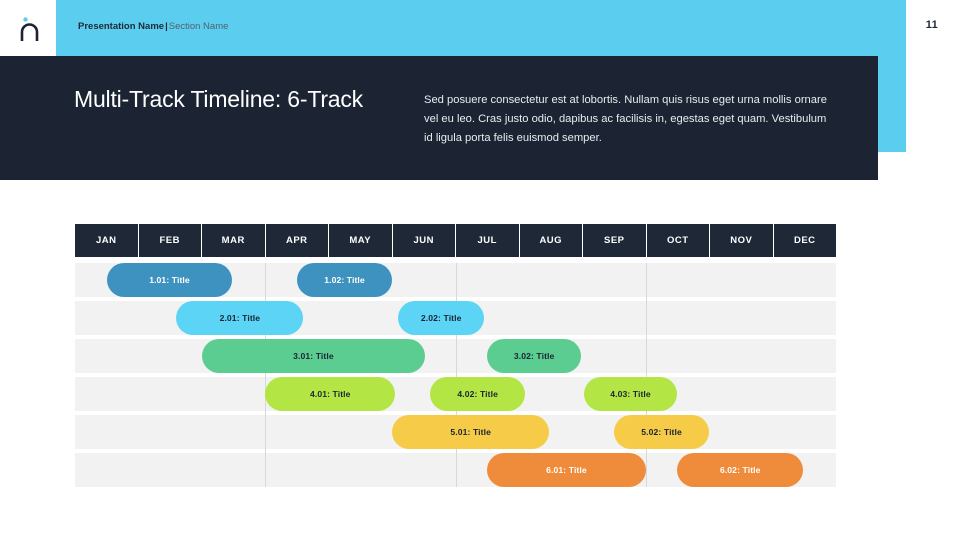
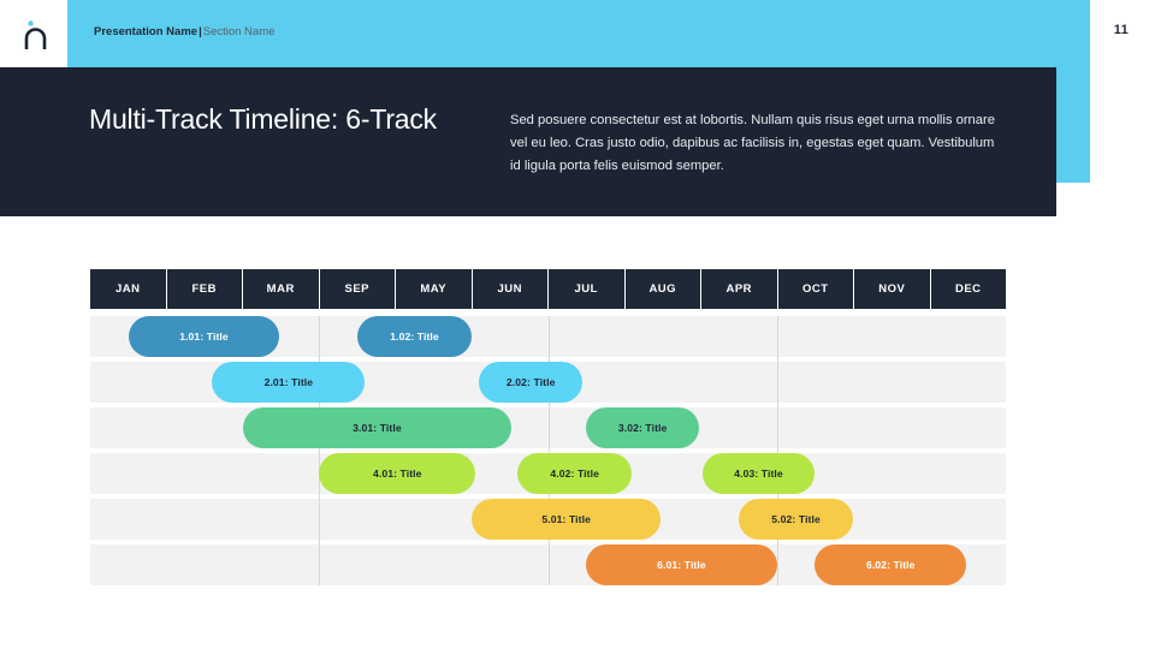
  Presentation Name|Section Name
  11
  Multi-Track Timeline: 6-Track
  Sed posuere consectetur est at lobortis. Nullam quis risus eget urna mollis ornare vel eu leo. Cras justo odio, dapibus ac facilisis in, egestas eget quam. Vestibulum id ligula porta felis euismod semper.
  JAN
  FEB
  MAR
- APR
+ SEP
  MAY
  JUN
  JUL
  AUG
- SEP
+ APR
  OCT
  NOV
  DEC
  1.01: Title
  1.02: Title
  2.01: Title
  2.02: Title
  3.01: Title
  3.02: Title
  4.01: Title
  4.02: Title
  4.03: Title
  5.01: Title
  5.02: Title
  6.01: Title
  6.02: Title
